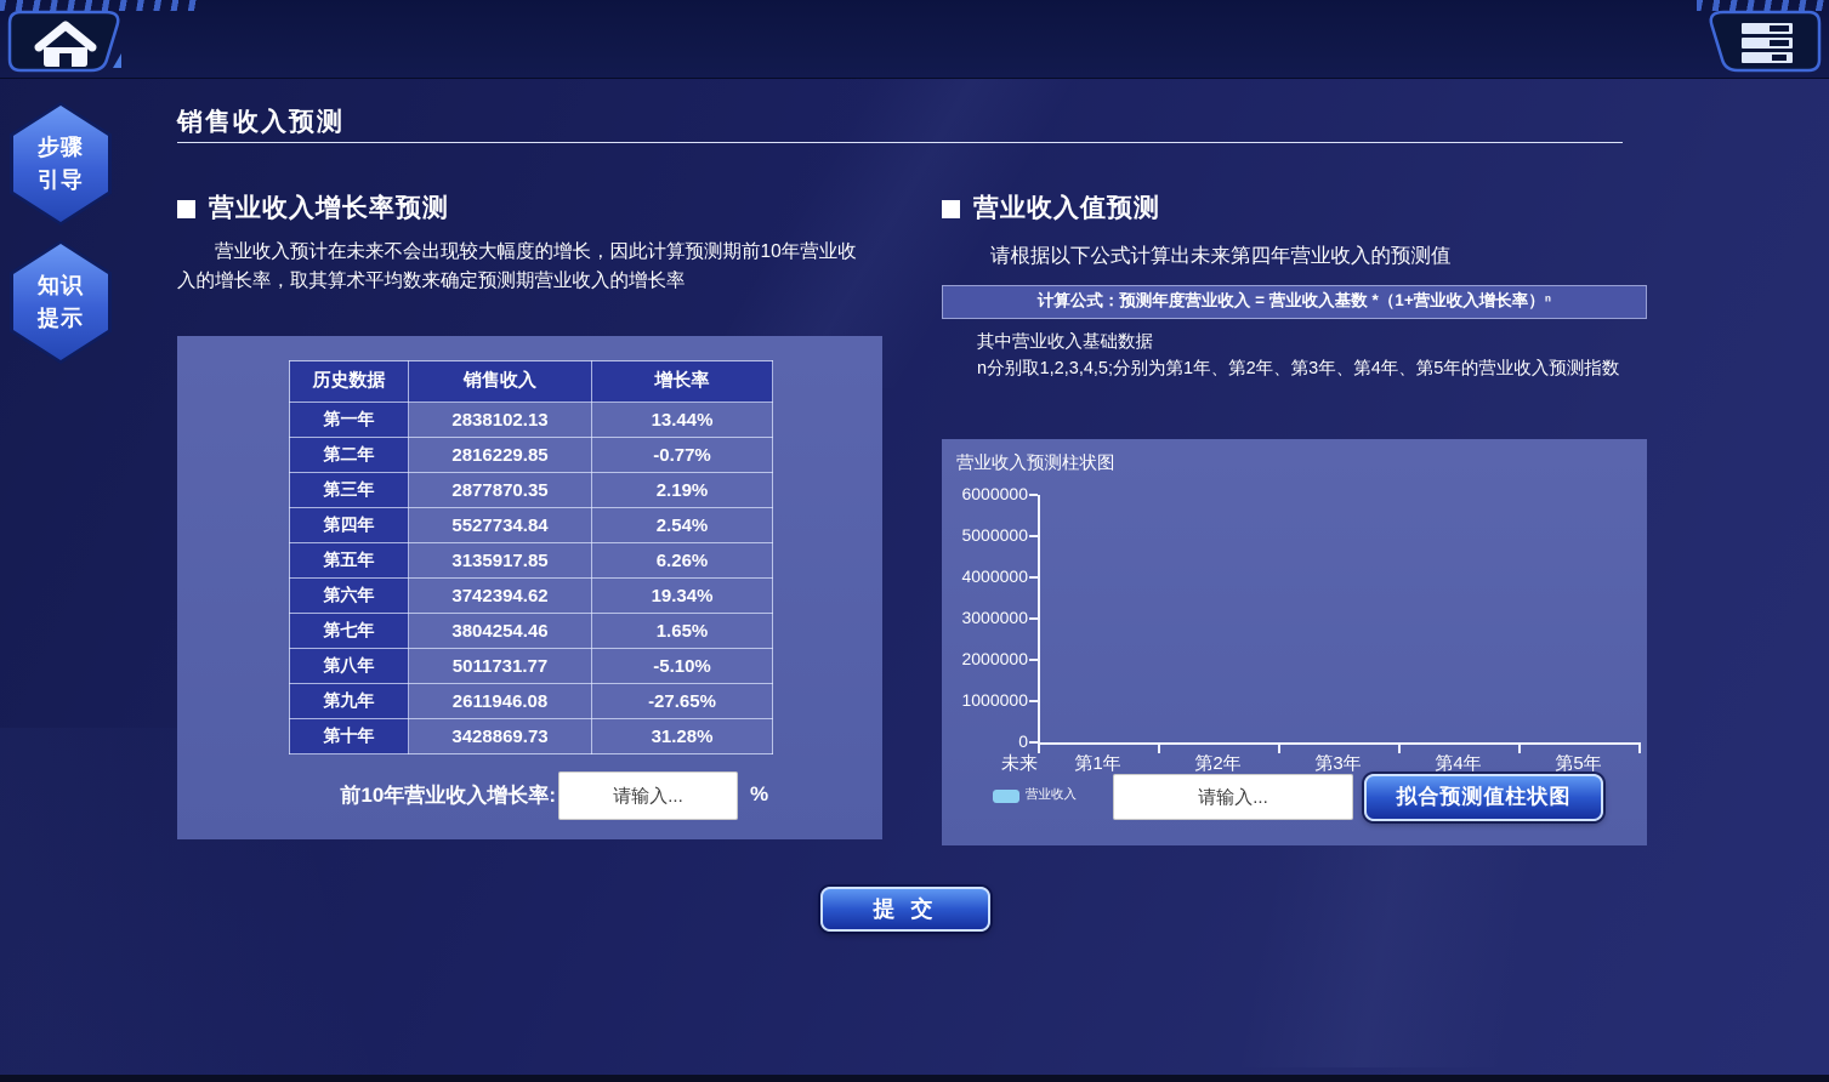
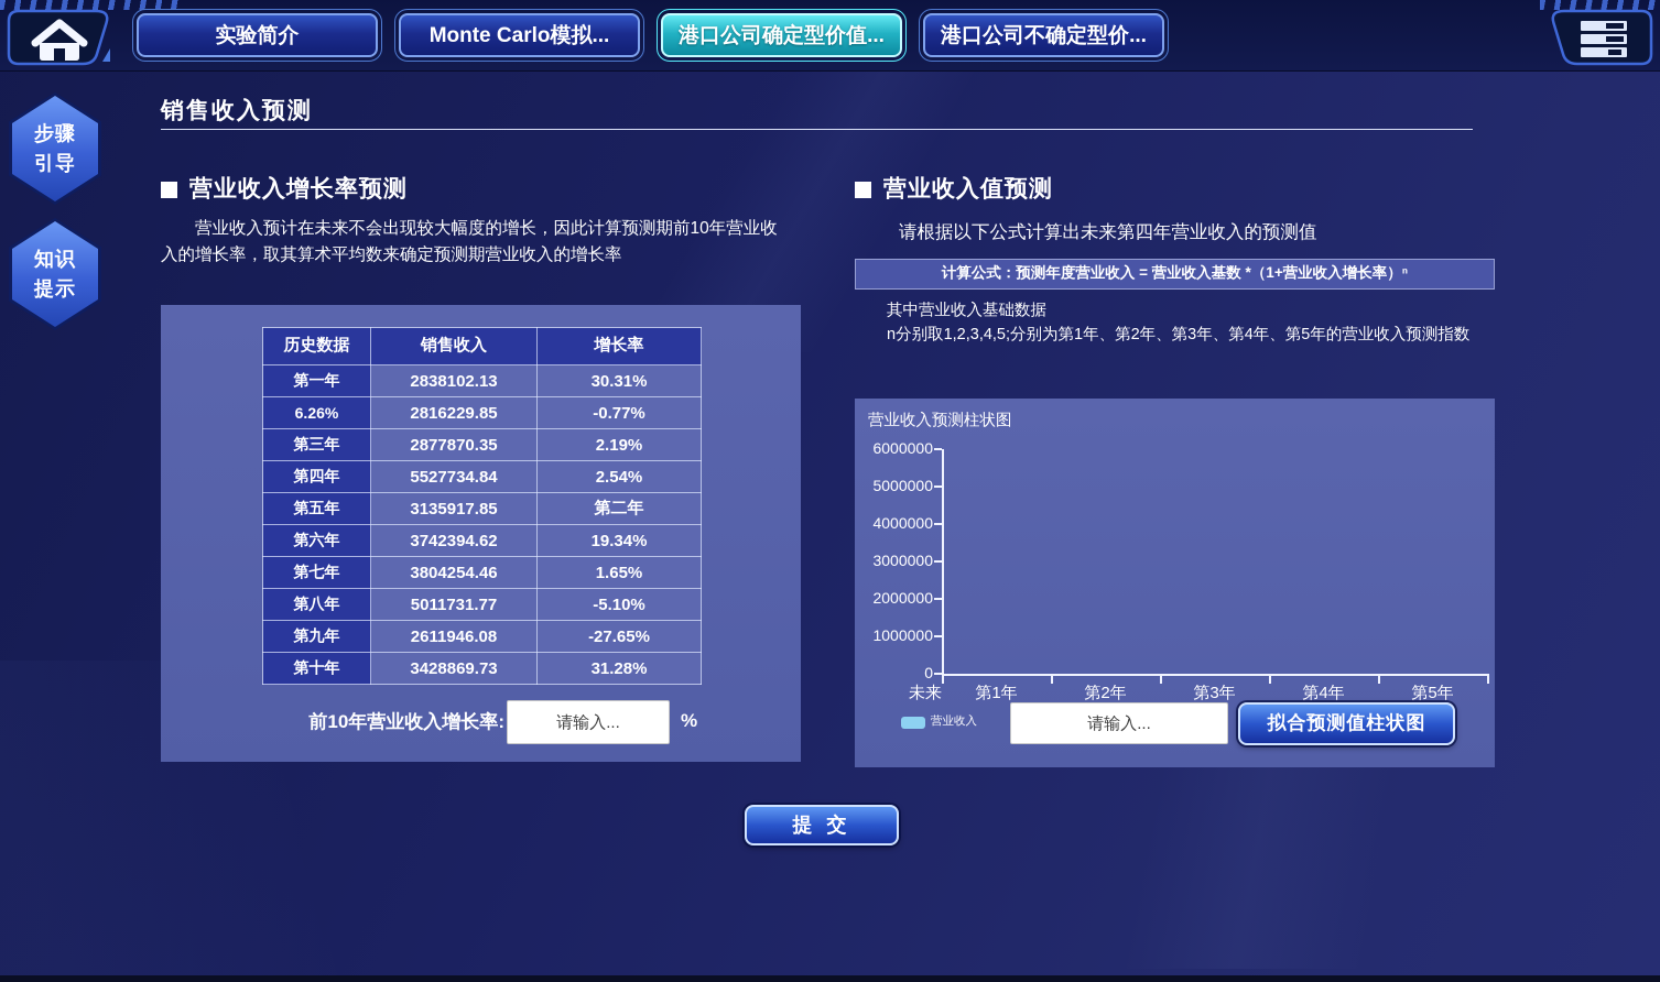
+ 实验简介
+ Monte Carlo模拟...
+ 港口公司确定型价值...
+ 港口公司不确定型价...
  步骤
  引导
  知识
  提示
  销售收入预测
  营业收入增长率预测
  营业收入预计在未来不会出现较大幅度的增长，因此计算预测期前10年营业收入的增长率，取其算术平均数来确定预测期营业收入的增长率
  历史数据	销售收入	增长率
- 第一年	2838102.13	13.44%
+ 第一年	2838102.13	30.31%
- 第二年	2816229.85	-0.77%
+ 6.26%	2816229.85	-0.77%
  第三年	2877870.35	2.19%
  第四年	5527734.84	2.54%
- 第五年	3135917.85	6.26%
+ 第五年	3135917.85	第二年
  第六年	3742394.62	19.34%
  第七年	3804254.46	1.65%
  第八年	5011731.77	-5.10%
  第九年	2611946.08	-27.65%
  第十年	3428869.73	31.28%
  前10年营业收入增长率:
  请输入...
  %
  营业收入值预测
  请根据以下公式计算出未来第四年营业收入的预测值
  计算公式：预测年度营业收入 = 营业收入基数 *（1+营业收入增长率）ⁿ
  其中营业收入基础数据
  n分别取1,2,3,4,5;分别为第1年、第2年、第3年、第4年、第5年的营业收入预测指数
  营业收入预测柱状图
  未来
  营业收入
  请输入...
  拟合预测值柱状图
  6000000
  5000000
  4000000
  3000000
  2000000
  1000000
  0
  第1年
  第2年
  第3年
  第4年
  第5年
  提 交
